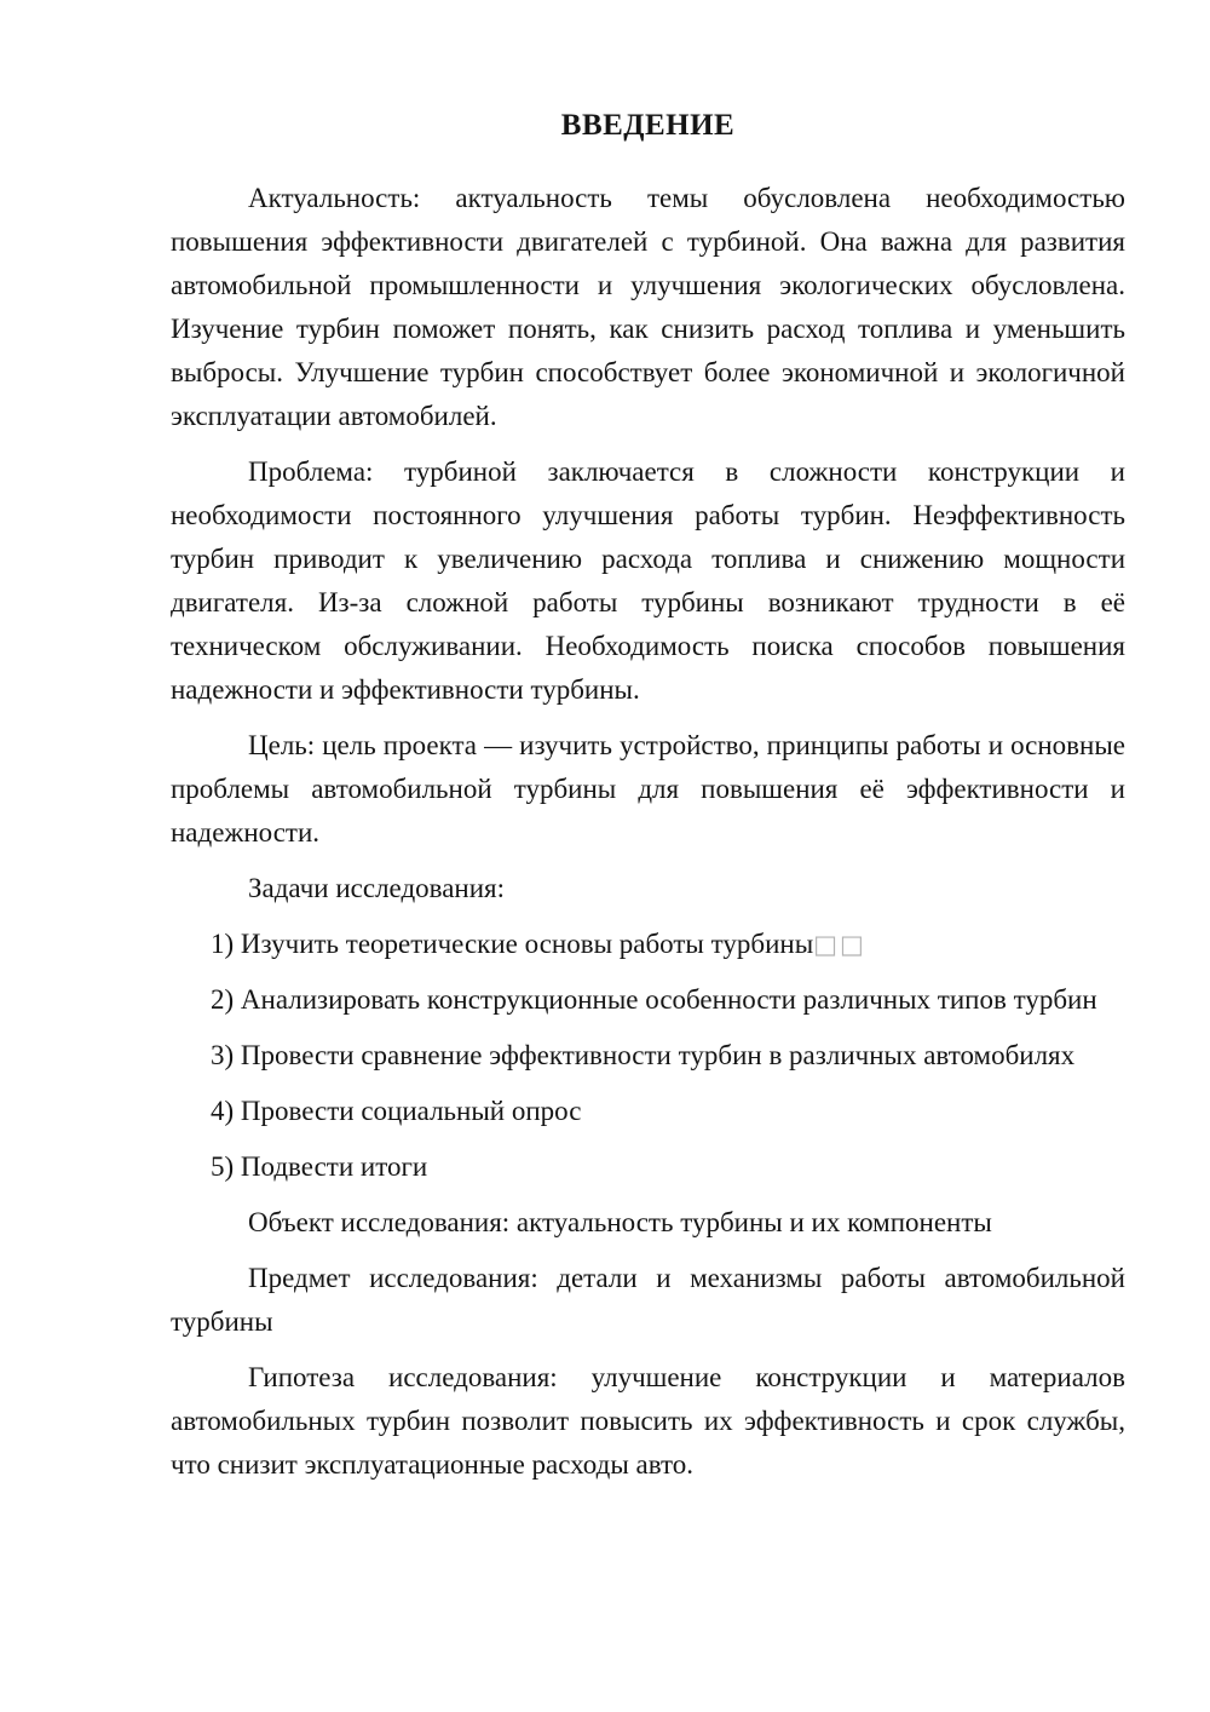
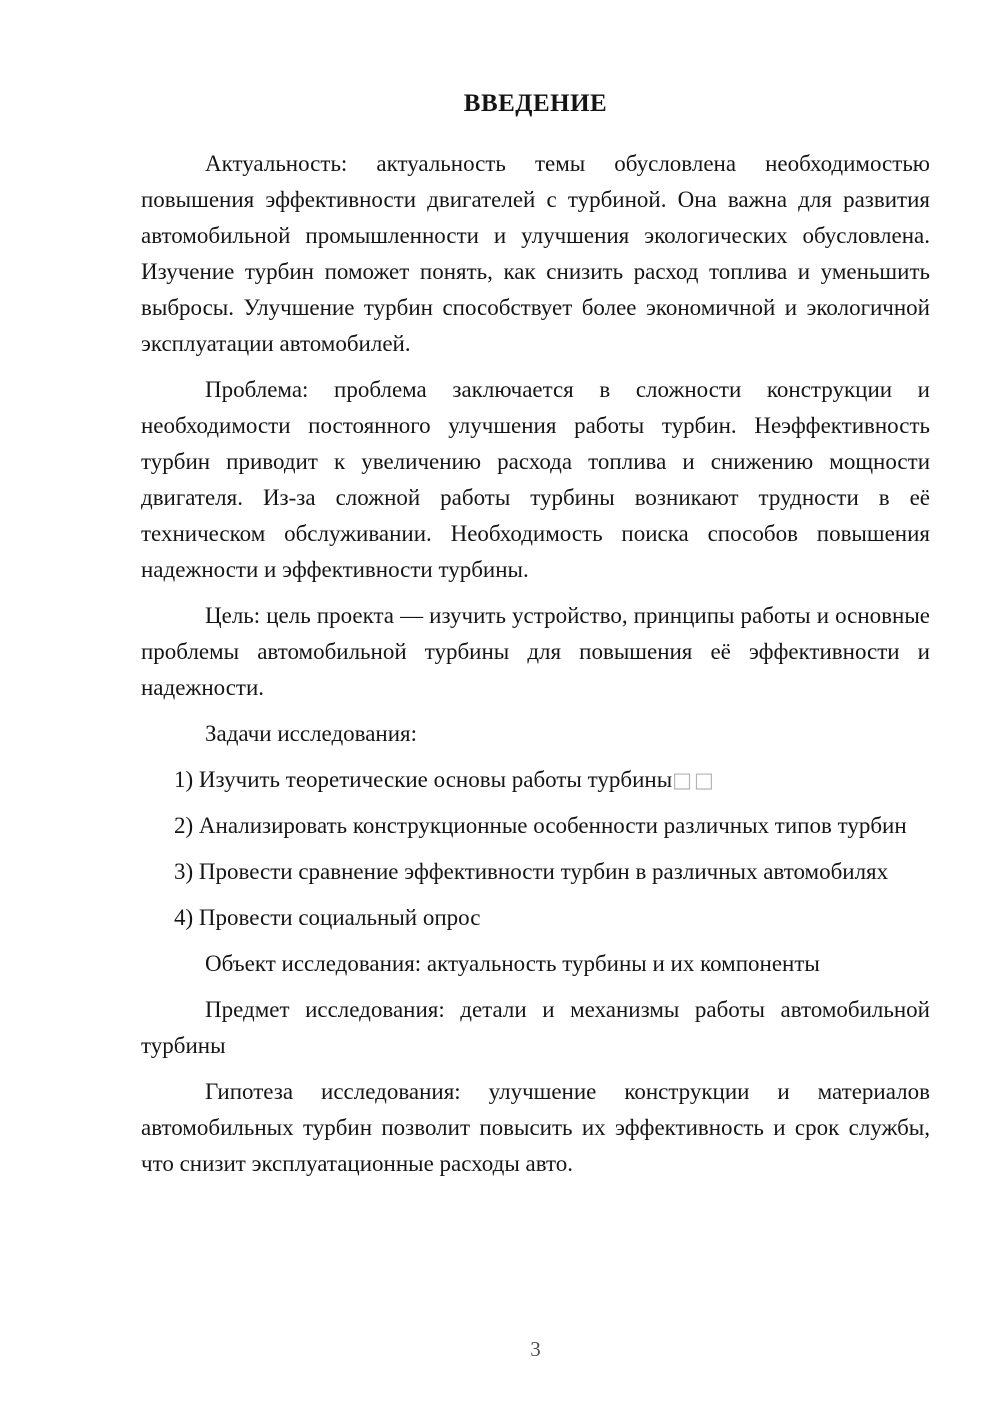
  ВВЕДЕНИЕ
  Актуальность: актуальность темы обусловлена необходимостью повышения эффективности двигателей с турбиной. Она важна для развития автомобильной промышленности и улучшения экологических обусловлена. Изучение турбин поможет понять, как снизить расход топлива и уменьшить выбросы. Улучшение турбин способствует более экономичной и экологичной эксплуатации автомобилей.
- Проблема: турбиной заключается в сложности конструкции и необходимости постоянного улучшения работы турбин. Неэффективность турбин приводит к увеличению расхода топлива и снижению мощности двигателя. Из-за сложной работы турбины возникают трудности в её техническом обслуживании. Необходимость поиска способов повышения надежности и эффективности турбины.
+ Проблема: проблема заключается в сложности конструкции и необходимости постоянного улучшения работы турбин. Неэффективность турбин приводит к увеличению расхода топлива и снижению мощности двигателя. Из-за сложной работы турбины возникают трудности в её техническом обслуживании. Необходимость поиска способов повышения надежности и эффективности турбины.
  Цель: цель проекта — изучить устройство, принципы работы и основные проблемы автомобильной турбины для повышения её эффективности и надежности.
  Задачи исследования:
  1) Изучить теоретические основы работы турбины□□
  2) Анализировать конструкционные особенности различных типов турбин
  3) Провести сравнение эффективности турбин в различных автомобилях
  4) Провести социальный опрос
- 5) Подвести итоги
  Объект исследования: актуальность турбины и их компоненты
  Предмет исследования: детали и механизмы работы автомобильной турбины
  Гипотеза исследования: улучшение конструкции и материалов автомобильных турбин позволит повысить их эффективность и срок службы, что снизит эксплуатационные расходы авто.
+ 3
